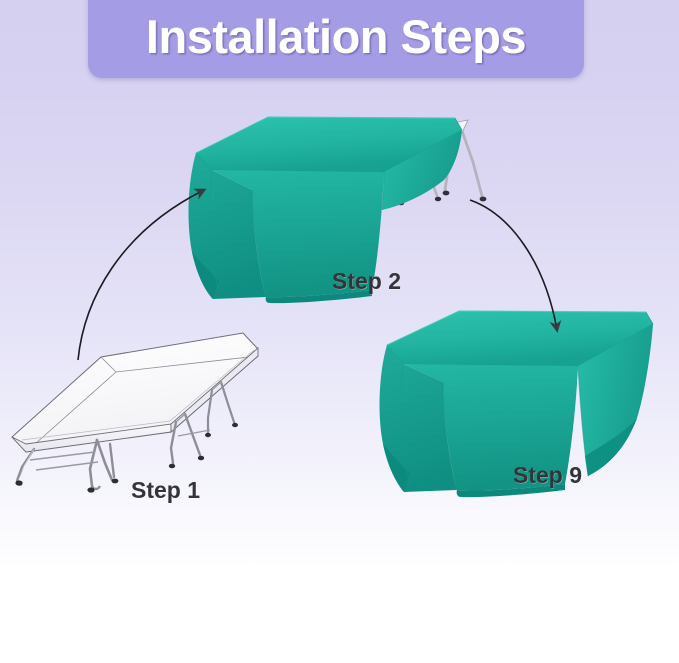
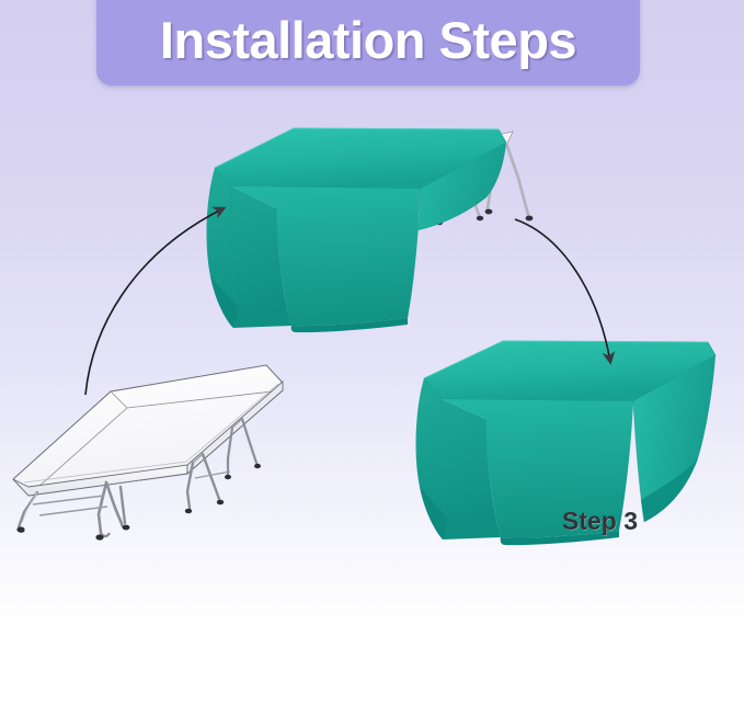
  Installation Steps
- Step 1
- Step 2
- Step 9
+ Step 3
